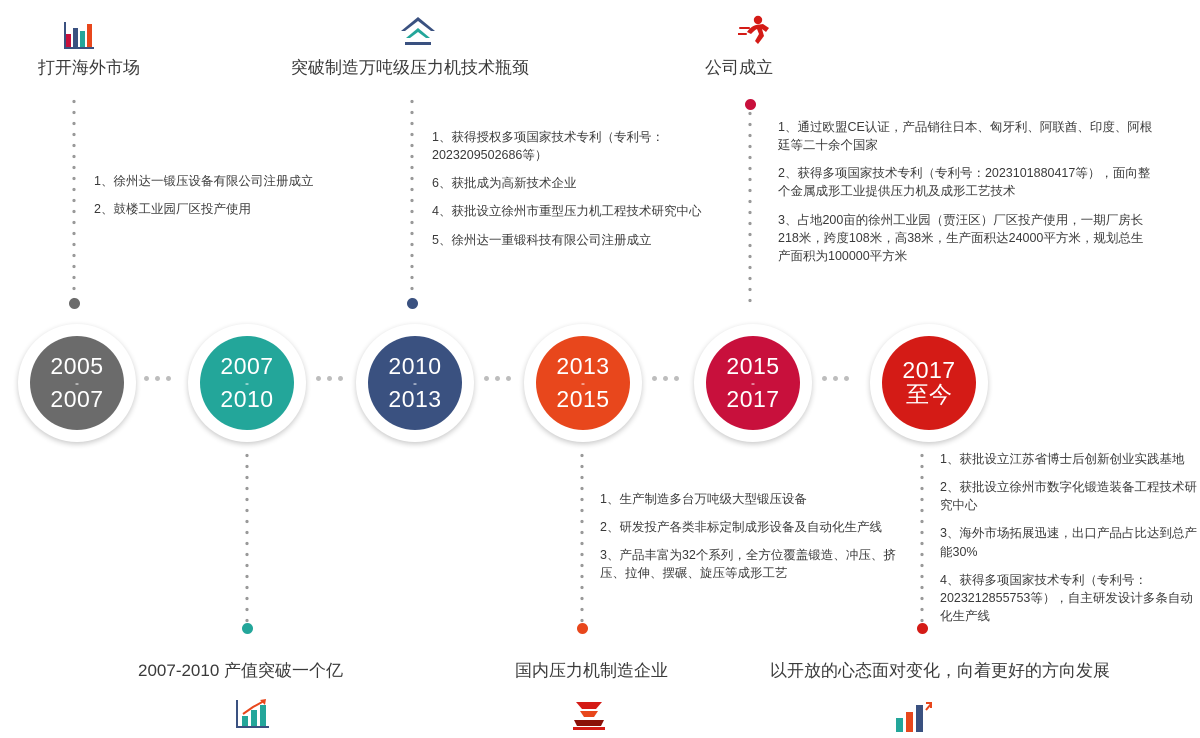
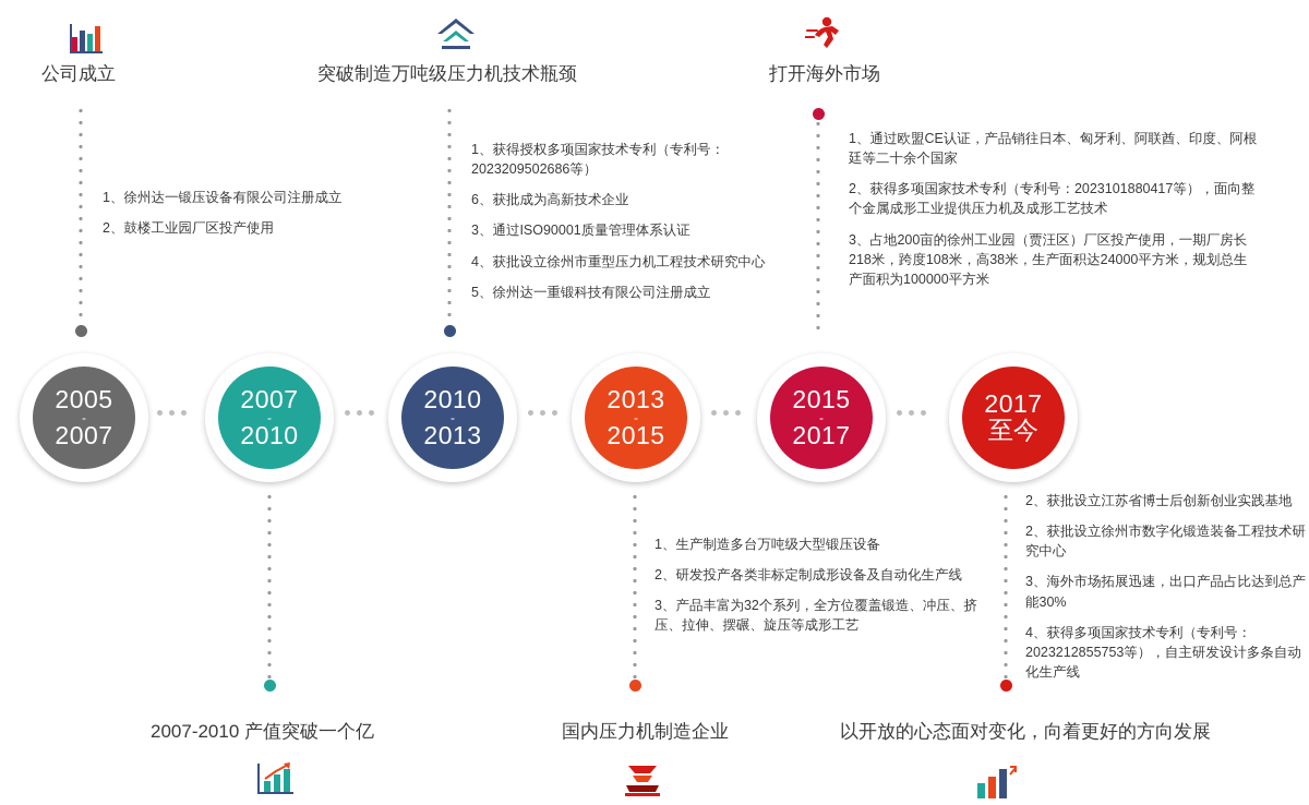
- 打开海外市场
+ 公司成立
  1、徐州达一锻压设备有限公司注册成立
  2、鼓楼工业园厂区投产使用
  突破制造万吨级压力机技术瓶颈
  1、获得授权多项国家技术专利（专利号：2023209502686等）
  6、获批成为高新技术企业
+ 3、通过ISO90001质量管理体系认证
  4、获批设立徐州市重型压力机工程技术研究中心
  5、徐州达一重锻科技有限公司注册成立
- 公司成立
+ 打开海外市场
  1、通过欧盟CE认证，产品销往日本、匈牙利、阿联酋、印度、阿根廷等二十余个国家
  2、获得多项国家技术专利（专利号：2023101880417等），面向整个金属成形工业提供压力机及成形工艺技术
  3、占地200亩的徐州工业园（贾汪区）厂区投产使用，一期厂房长218米，跨度108米，高38米，生产面积达24000平方米，规划总生产面积为100000平方米
  2005
  -
  2007
  2007
  -
  2010
  2010
  -
  2013
  2013
  -
  2015
  2015
  -
  2017
  2017
  至今
  2007-2010 产值突破一个亿
  1、生产制造多台万吨级大型锻压设备
  2、研发投产各类非标定制成形设备及自动化生产线
  3、产品丰富为32个系列，全方位覆盖锻造、冲压、挤压、拉伸、摆碾、旋压等成形工艺
  国内压力机制造企业
- 1、获批设立江苏省博士后创新创业实践基地
+ 2、获批设立江苏省博士后创新创业实践基地
  2、获批设立徐州市数字化锻造装备工程技术研究中心
  3、海外市场拓展迅速，出口产品占比达到总产能30%
  4、获得多项国家技术专利（专利号：2023212855753等），自主研发设计多条自动化生产线
  以开放的心态面对变化，向着更好的方向发展
